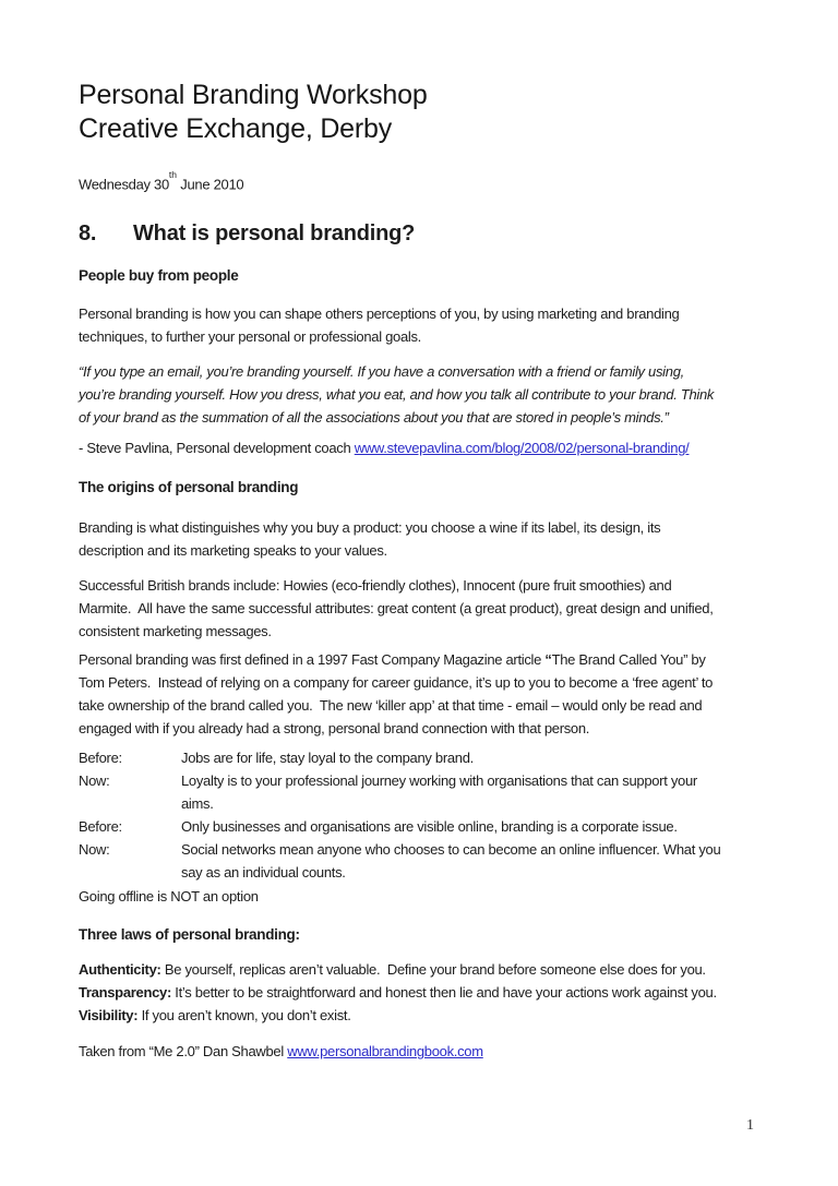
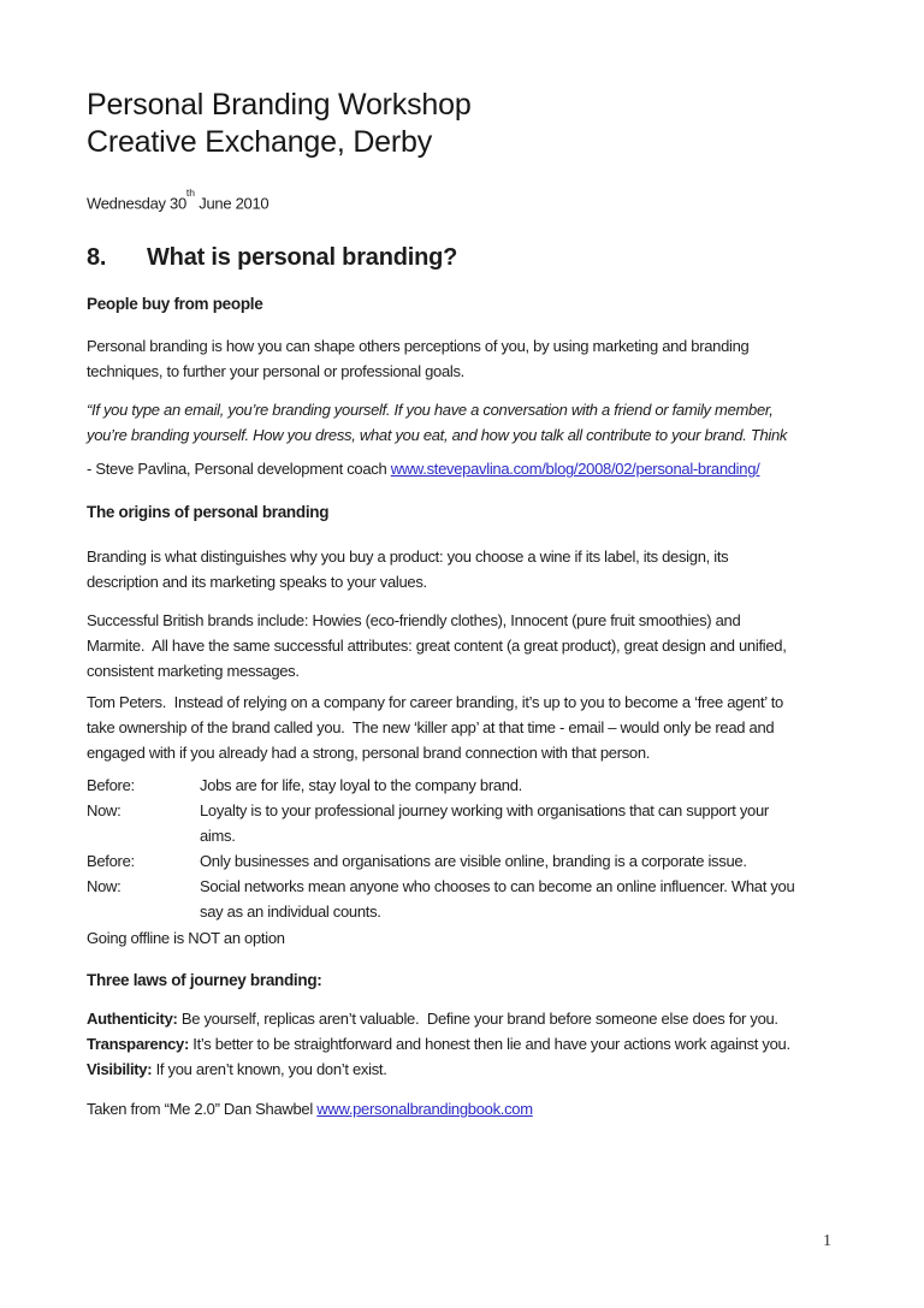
  Personal Branding Workshop
  Creative Exchange, Derby
  Wednesday 30th June 2010
  8. What is personal branding?
  People buy from people
  Personal branding is how you can shape others perceptions of you, by using marketing and branding
  techniques, to further your personal or professional goals.
- “If you type an email, you’re branding yourself. If you have a conversation with a friend or family using,
+ “If you type an email, you’re branding yourself. If you have a conversation with a friend or family member,
  you’re branding yourself. How you dress, what you eat, and how you talk all contribute to your brand. Think
- of your brand as the summation of all the associations about you that are stored in people’s minds.”
  - Steve Pavlina, Personal development coach www.stevepavlina.com/blog/2008/02/personal-branding/
  The origins of personal branding
  Branding is what distinguishes why you buy a product: you choose a wine if its label, its design, its
  description and its marketing speaks to your values.
  Successful British brands include: Howies (eco-friendly clothes), Innocent (pure fruit smoothies) and
  Marmite. All have the same successful attributes: great content (a great product), great design and unified,
  consistent marketing messages.
- Personal branding was first defined in a 1997 Fast Company Magazine article “The Brand Called You” by
- Tom Peters. Instead of relying on a company for career guidance, it’s up to you to become a ‘free agent’ to
+ Tom Peters. Instead of relying on a company for career branding, it’s up to you to become a ‘free agent’ to
  take ownership of the brand called you. The new ‘killer app’ at that time - email – would only be read and
  engaged with if you already had a strong, personal brand connection with that person.
  Before:
  Jobs are for life, stay loyal to the company brand.
  Now:
  Loyalty is to your professional journey working with organisations that can support your
  aims.
  Before:
  Only businesses and organisations are visible online, branding is a corporate issue.
  Now:
  Social networks mean anyone who chooses to can become an online influencer. What you
  say as an individual counts.
  Going offline is NOT an option
- Three laws of personal branding:
+ Three laws of journey branding:
  Authenticity: Be yourself, replicas aren’t valuable. Define your brand before someone else does for you.
  Transparency: It’s better to be straightforward and honest then lie and have your actions work against you.
  Visibility: If you aren’t known, you don’t exist.
  Taken from “Me 2.0” Dan Shawbel www.personalbrandingbook.com
  1
